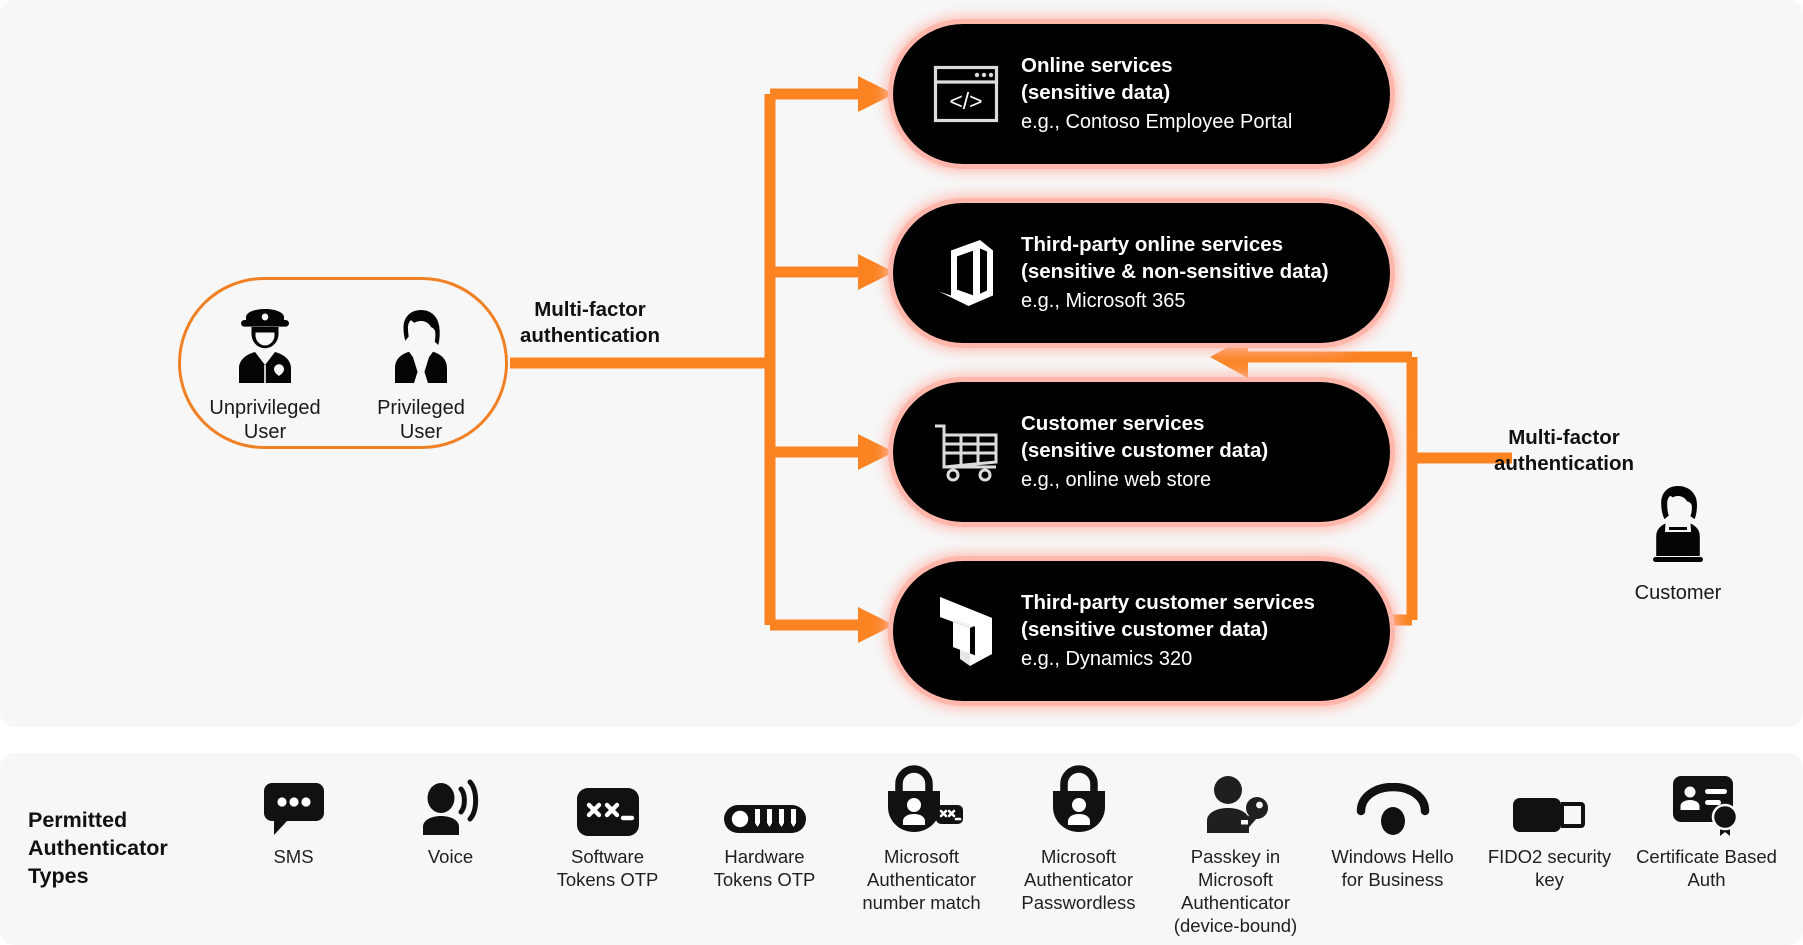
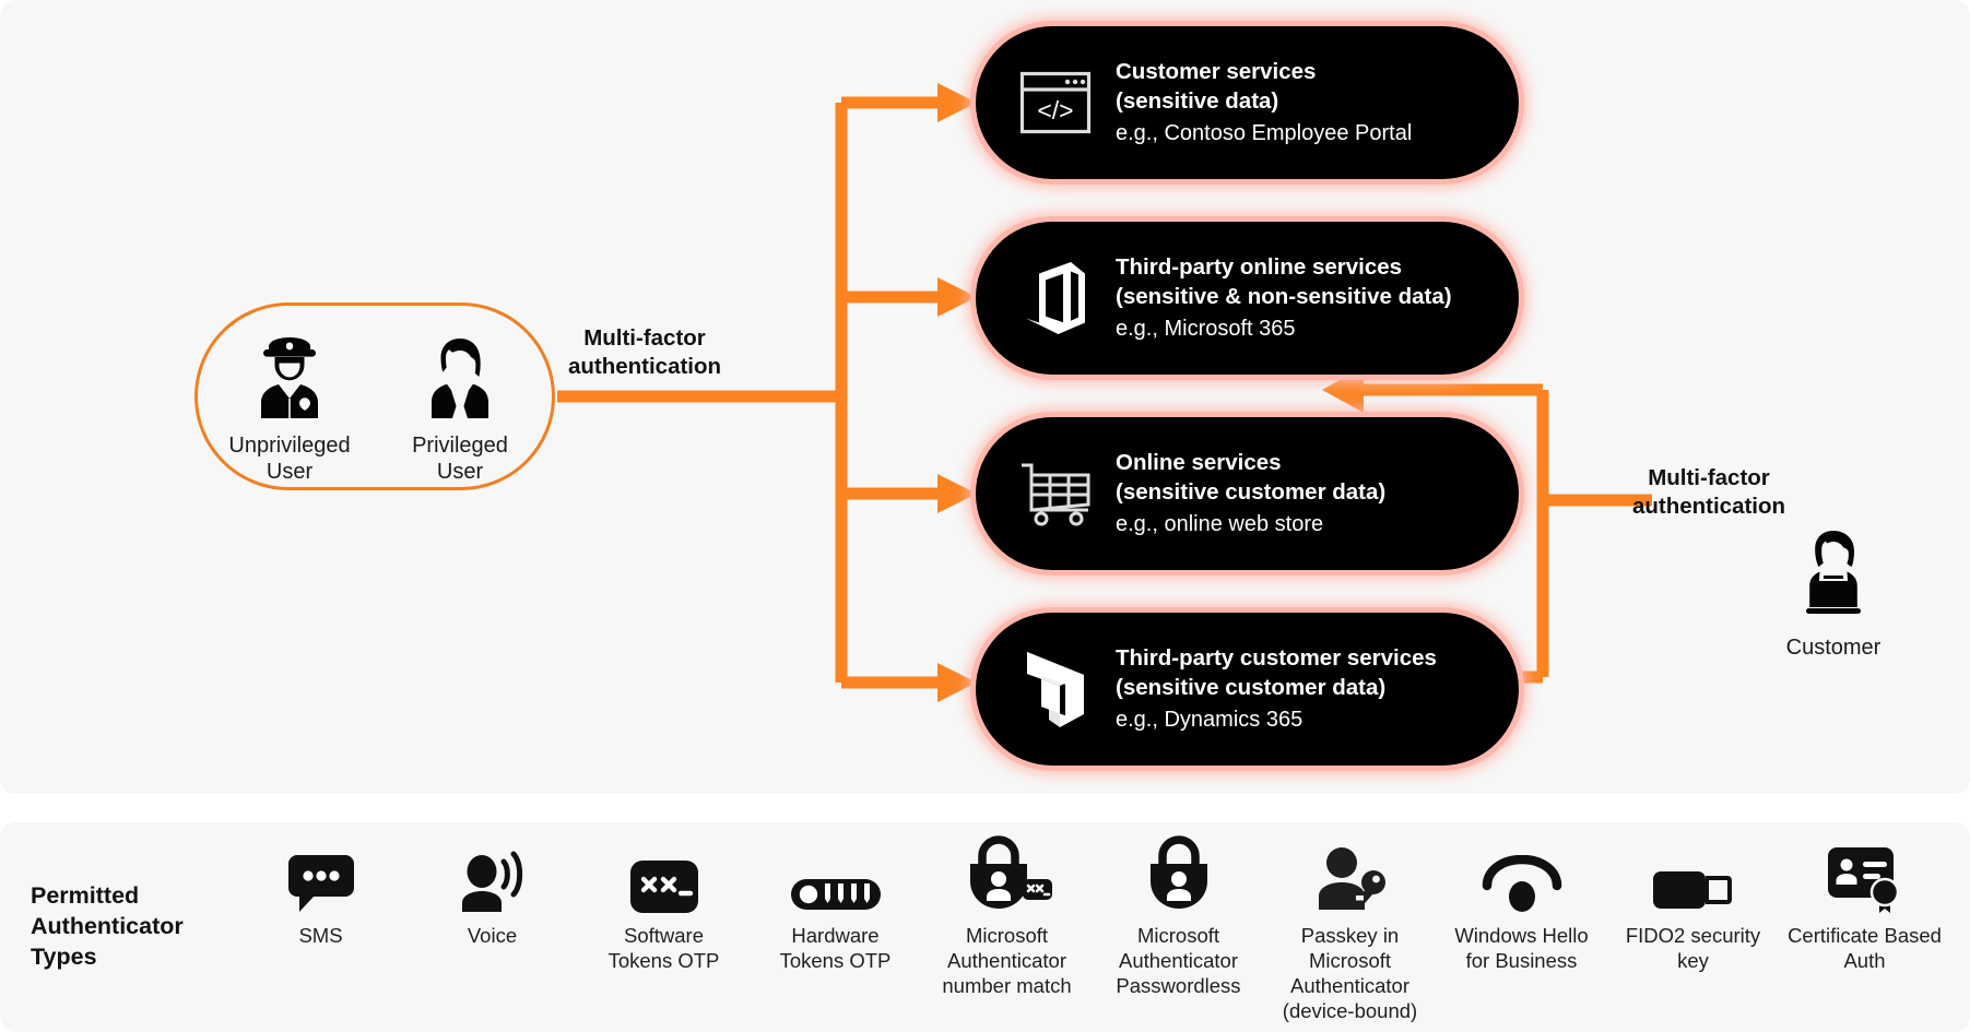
  Unprivileged
  User
  Privileged
  User
  Multi-factor
  authentication
  Multi-factor
  authentication
  Customer
  </>
- Online services
+ Customer services
  (sensitive data)
  e.g., Contoso Employee Portal
  Third-party online services
  (sensitive & non-sensitive data)
  e.g., Microsoft 365
- Customer services
+ Online services
  (sensitive customer data)
  e.g., online web store
  Third-party customer services
  (sensitive customer data)
- e.g., Dynamics 320
+ e.g., Dynamics 365
  Permitted
  Authenticator
  Types
  SMS
  Voice
  Software
  Tokens OTP
  Hardware
  Tokens OTP
  Microsoft
  Authenticator
  number match
  Microsoft
  Authenticator
  Passwordless
  Passkey in
  Microsoft
  Authenticator
  (device-bound)
  Windows Hello
  for Business
  FIDO2 security
  key
  Certificate Based
  Auth
